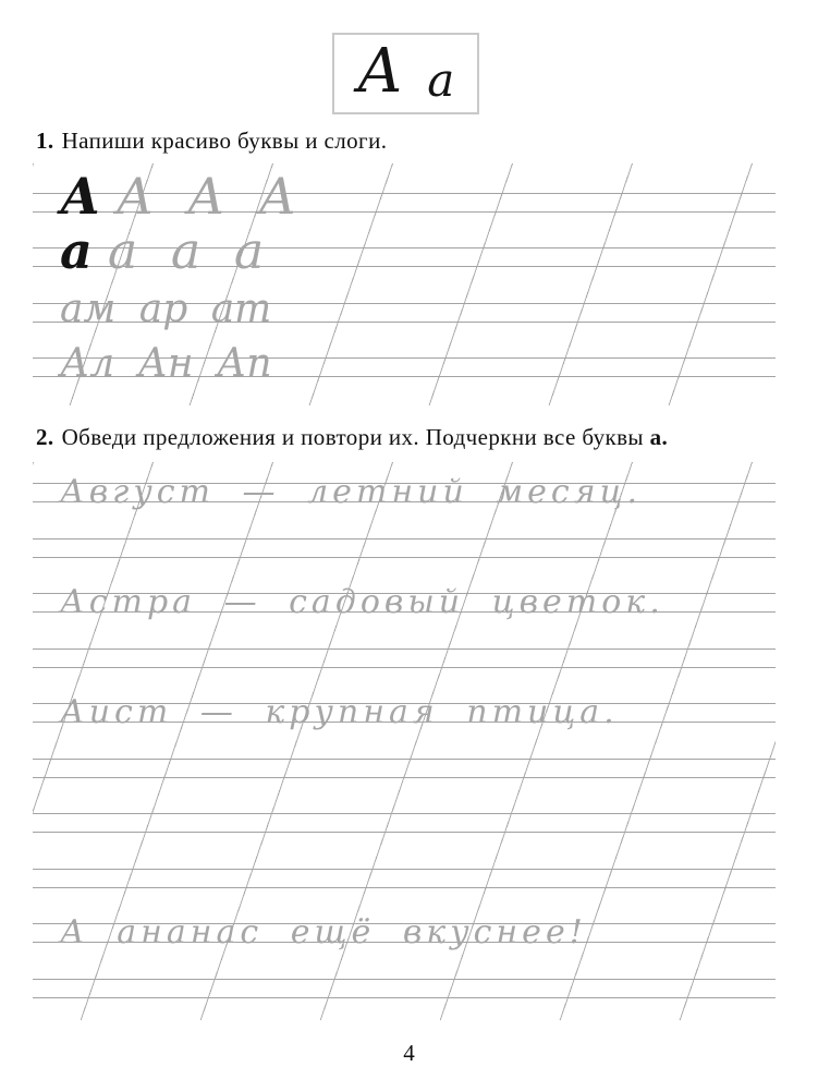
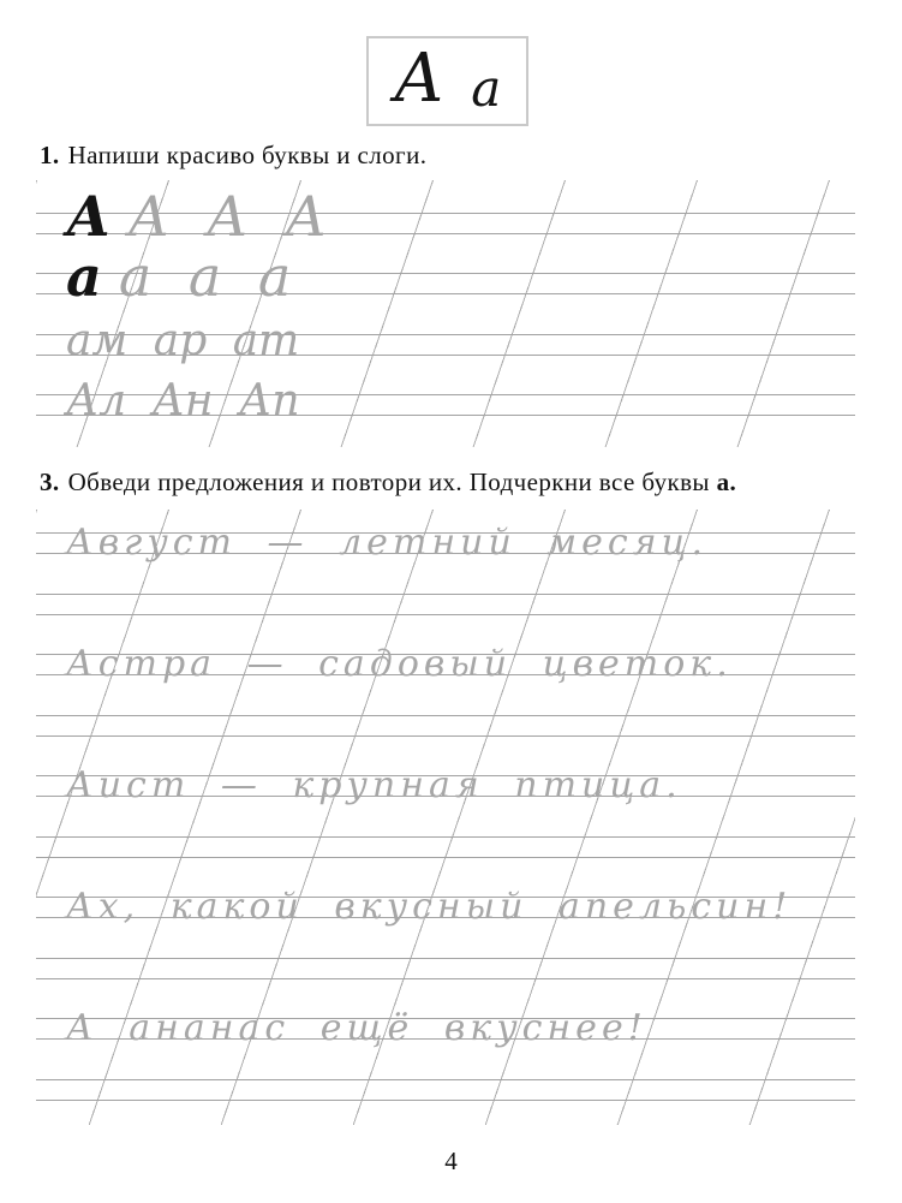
  А
  а
  1. Напиши красиво буквы и слоги.
  А А А А
  а а а а
  ам ар ат
  Ал Ан Ап
- 2. Обведи предложения и повтори их. Подчеркни все буквы а.
+ 3. Обведи предложения и повтори их. Подчеркни все буквы а.
  Август — летний месяц.
  Астра — садовый цветок.
  Аист — крупная птица.
+ Ах, какой вкусный апельсин!
  А ананас ещё вкуснее!
  4
